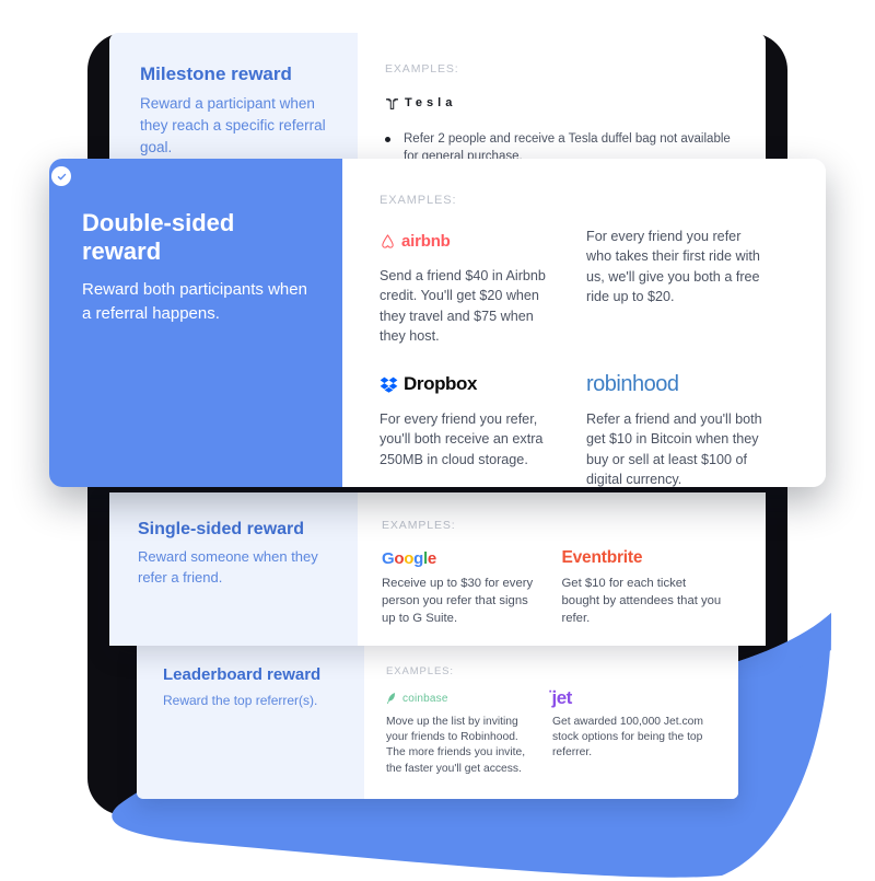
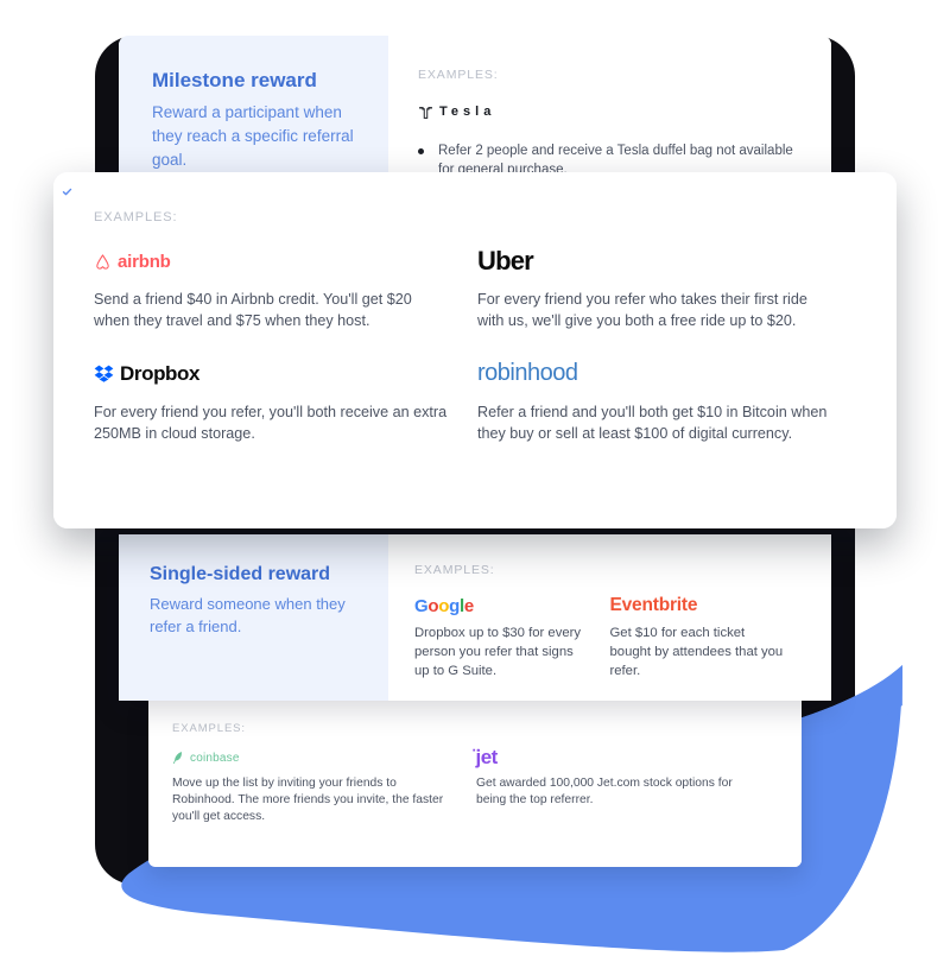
  Milestone reward
  Reward a participant when they reach a specific referral goal.
  EXAMPLES:
  Tesla
  Refer 2 people and receive a Tesla duffel bag not available for general purchase.
  Single-sided reward
  Reward someone when they refer a friend.
  EXAMPLES:
  Google
- Receive up to $30 for every person you refer that signs up to G Suite.
+ Dropbox up to $30 for every person you refer that signs up to G Suite.
  Eventbrite
  Get $10 for each ticket bought by attendees that you refer.
- Leaderboard reward
- Reward the top referrer(s).
  EXAMPLES:
  coinbase
  Move up the list by inviting your friends to Robinhood. The more friends you invite, the faster you'll get access.
  ̈jet
  Get awarded 100,000 Jet.com stock options for being the top referrer.
- Double-sided reward
- Reward both participants when a referral happens.
  EXAMPLES:
  airbnb
  Send a friend $40 in Airbnb credit. You'll get $20 when they travel and $75 when they host.
+ Uber
  For every friend you refer who takes their first ride with us, we'll give you both a free ride up to $20.
  Dropbox
  For every friend you refer, you'll both receive an extra 250MB in cloud storage.
  robinhood
  Refer a friend and you'll both get $10 in Bitcoin when they buy or sell at least $100 of digital currency.
